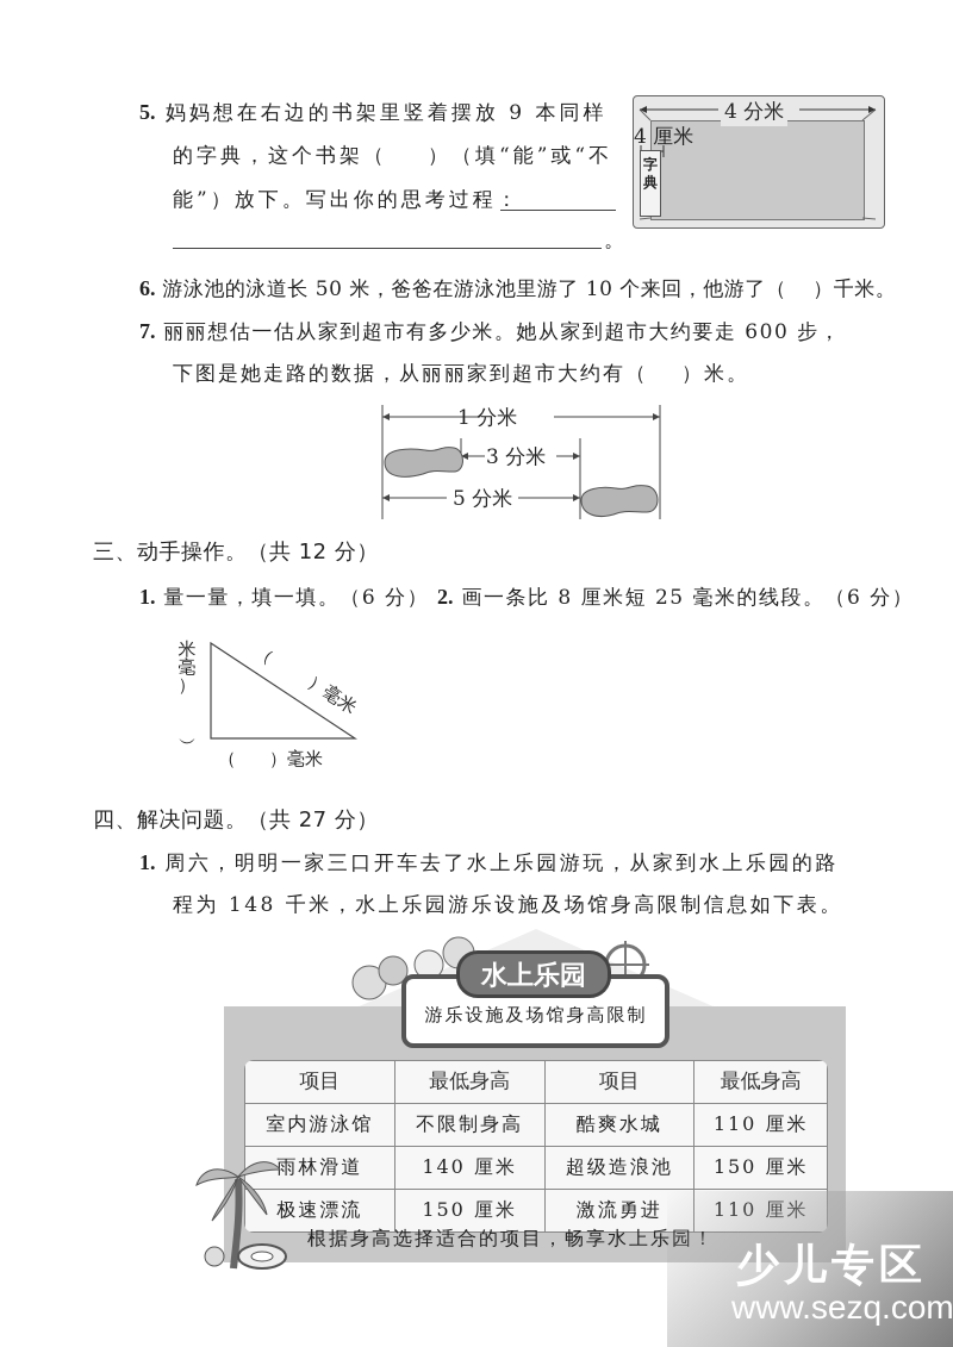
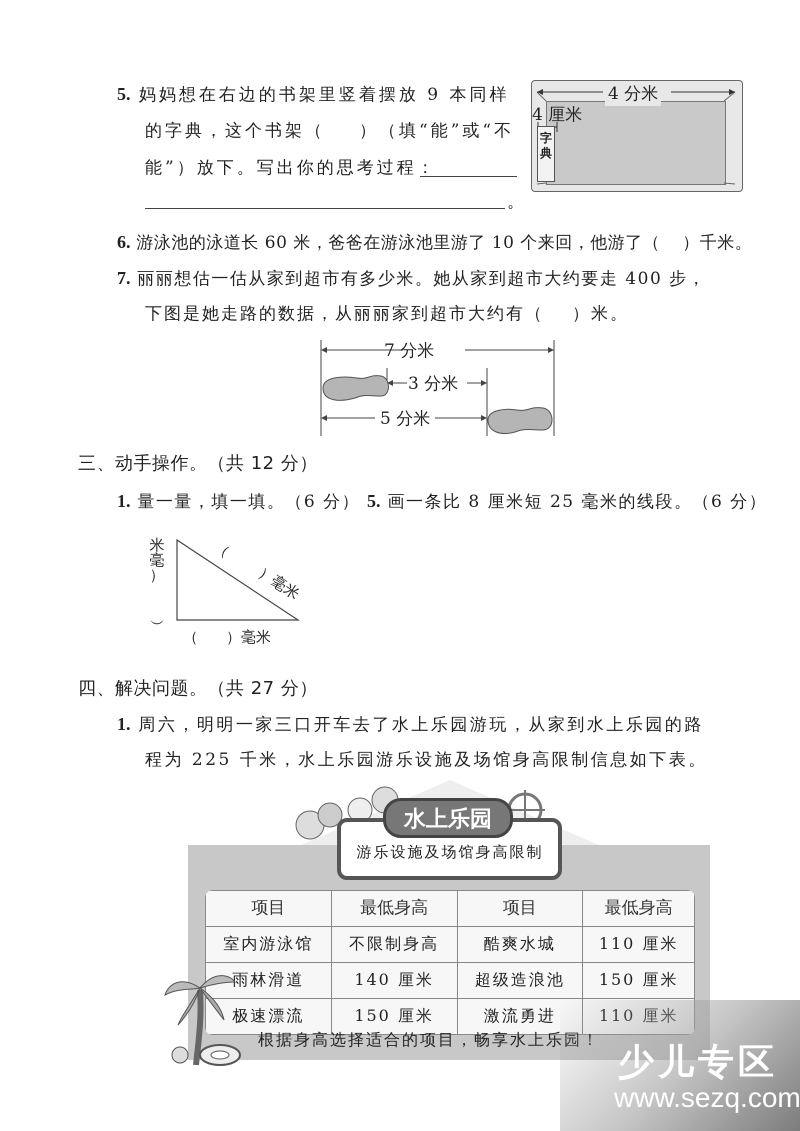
  5. 妈妈想在右边的书架里竖着摆放 9 本同样
  的字典，这个书架（ ）（填“能”或“不
  能”）放下。写出你的思考过程：
  。
  4 分米
  4 厘米
  字
  典
- 6. 游泳池的泳道长 50 米，爸爸在游泳池里游了 10 个来回，他游了（ ）千米。
+ 6. 游泳池的泳道长 60 米，爸爸在游泳池里游了 10 个来回，他游了（ ）千米。
- 7. 丽丽想估一估从家到超市有多少米。她从家到超市大约要走 600 步，
+ 7. 丽丽想估一估从家到超市有多少米。她从家到超市大约要走 400 步，
  下图是她走路的数据，从丽丽家到超市大约有（ ）米。
- 1 分米
+ 7 分米
  3 分米
  5 分米
  三、动手操作。（共 12 分）
- 1. 量一量，填一填。（6 分） 2. 画一条比 8 厘米短 25 毫米的线段。（6 分）
+ 1. 量一量，填一填。（6 分） 5. 画一条比 8 厘米短 25 毫米的线段。（6 分）
  米
  毫
  ）
  ︶
  （ ）毫米
  四、解决问题。（共 27 分）
  1. 周六，明明一家三口开车去了水上乐园游玩，从家到水上乐园的路
- 程为 148 千米，水上乐园游乐设施及场馆身高限制信息如下表。
+ 程为 225 千米，水上乐园游乐设施及场馆身高限制信息如下表。
  水上乐园
  游乐设施及场馆身高限制
  项目	最低身高	项目	最低身高
  室内游泳馆	不限制身高	酷爽水城	110 厘米
  雨林滑道	140 厘米	超级造浪池	150 厘米
  极速漂流	150 厘米	激流勇进
  根据身高选择适合的项目，畅享水上乐
  少儿专区
  www.sezq.com
